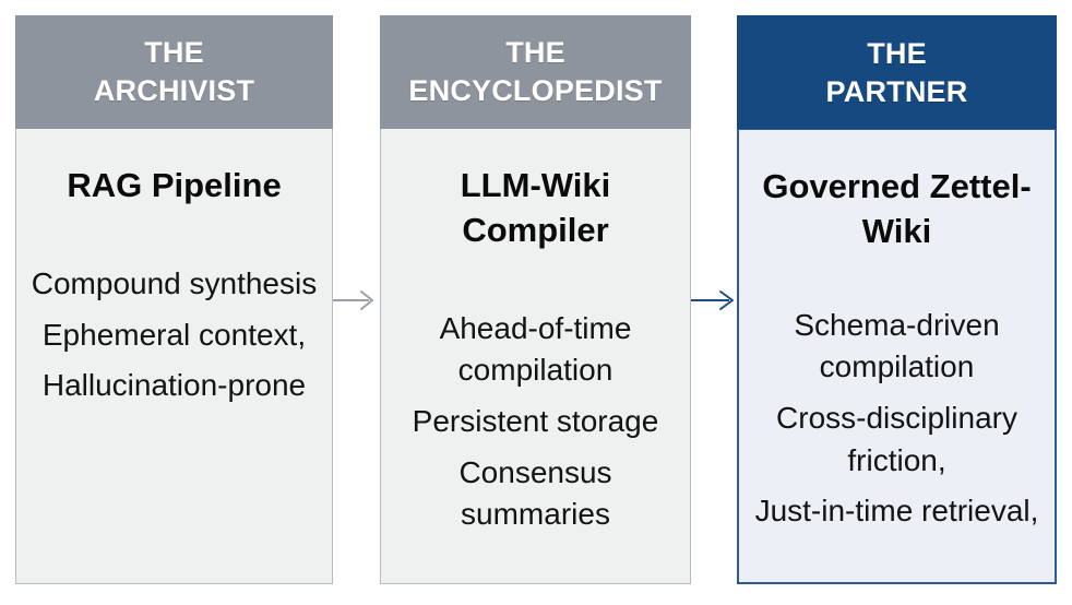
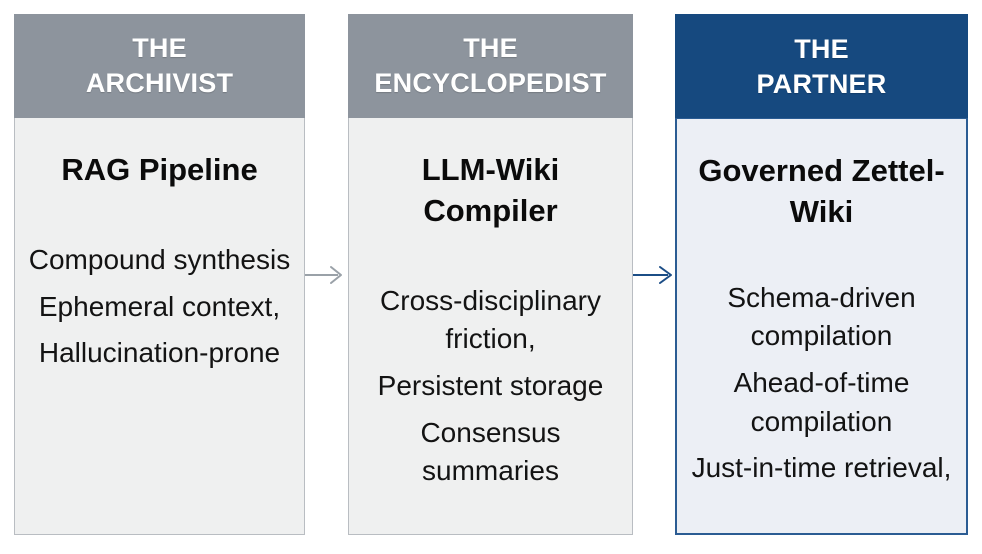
  THE
  ARCHIVIST
  RAG Pipeline
  Compound synthesis
  Ephemeral context,
  Hallucination-prone
  THE
  ENCYCLOPEDIST
  LLM-Wiki Compiler
- Ahead-of-time compilation
+ Cross-disciplinary friction,
  Persistent storage
  Consensus summaries
  THE
  PARTNER
  Governed Zettel-Wiki
  Schema-driven compilation
- Cross-disciplinary friction,
+ Ahead-of-time compilation
  Just-in-time retrieval,
